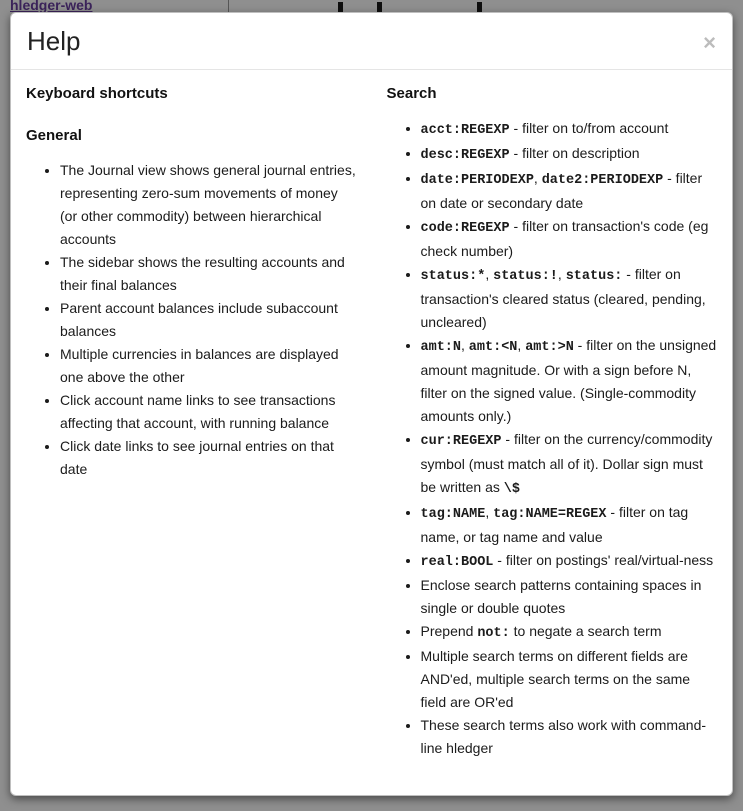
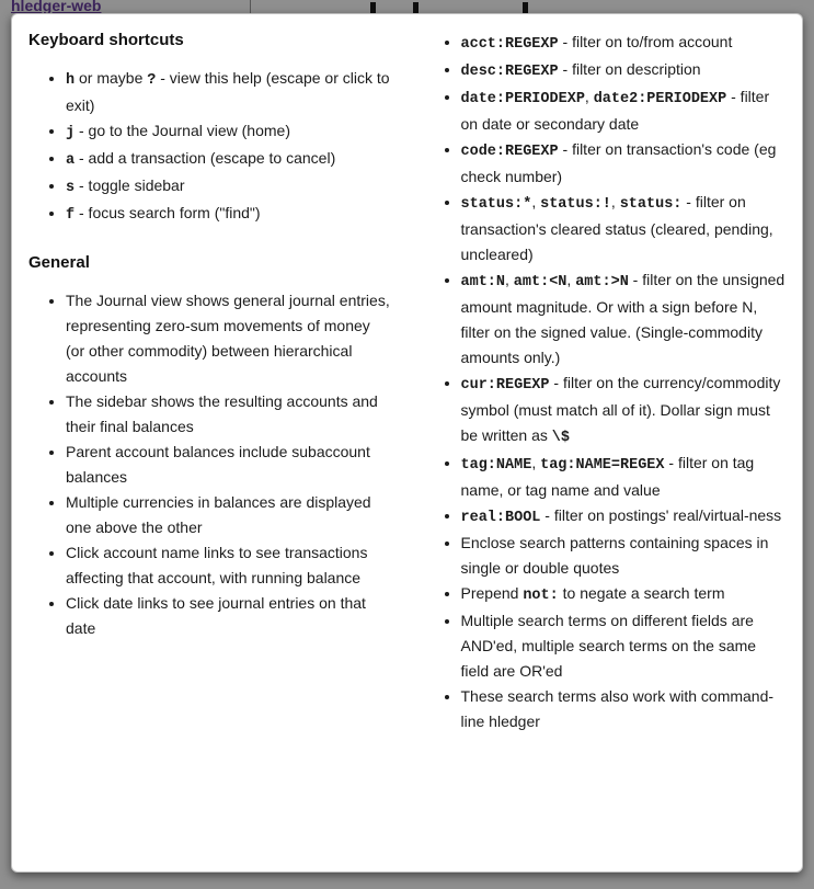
  hledger-web
- ×
- Help
  Keyboard shortcuts
+ h or maybe ? - view this help (escape or click to exit)
+ j - go to the Journal view (home)
+ a - add a transaction (escape to cancel)
+ s - toggle sidebar
+ f - focus search form ("find")
  General
  The Journal view shows general journal entries, representing zero-sum movements of money (or other commodity) between hierarchical accounts
  The sidebar shows the resulting accounts and their final balances
  Parent account balances include subaccount balances
  Multiple currencies in balances are displayed one above the other
  Click account name links to see transactions affecting that account, with running balance
  Click date links to see journal entries on that date
- Search
  acct:REGEXP - filter on to/from account
  desc:REGEXP - filter on description
  date:PERIODEXP, date2:PERIODEXP - filter on date or secondary date
  code:REGEXP - filter on transaction's code (eg check number)
  status:*, status:!, status: - filter on transaction's cleared status (cleared, pending, uncleared)
  amt:N, amt:<N, amt:>N - filter on the unsigned amount magnitude. Or with a sign before N, filter on the signed value. (Single-commodity amounts only.)
  cur:REGEXP - filter on the currency/commodity symbol (must match all of it). Dollar sign must be written as \$
  tag:NAME, tag:NAME=REGEX - filter on tag name, or tag name and value
  real:BOOL - filter on postings' real/virtual-ness
  Enclose search patterns containing spaces in single or double quotes
  Prepend not: to negate a search term
  Multiple search terms on different fields are AND'ed, multiple search terms on the same field are OR'ed
  These search terms also work with command-line hledger
